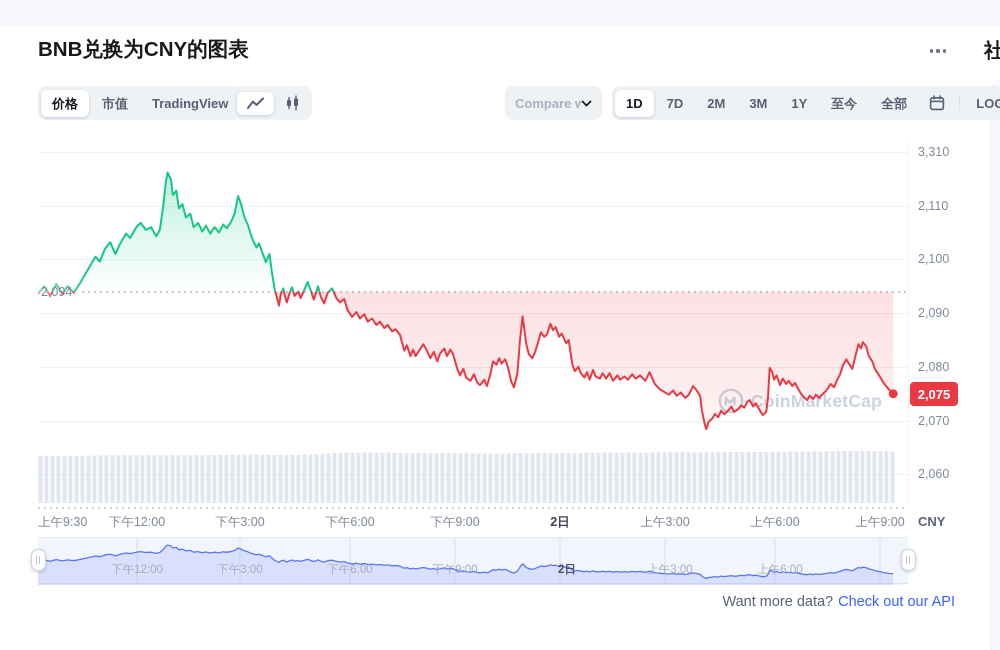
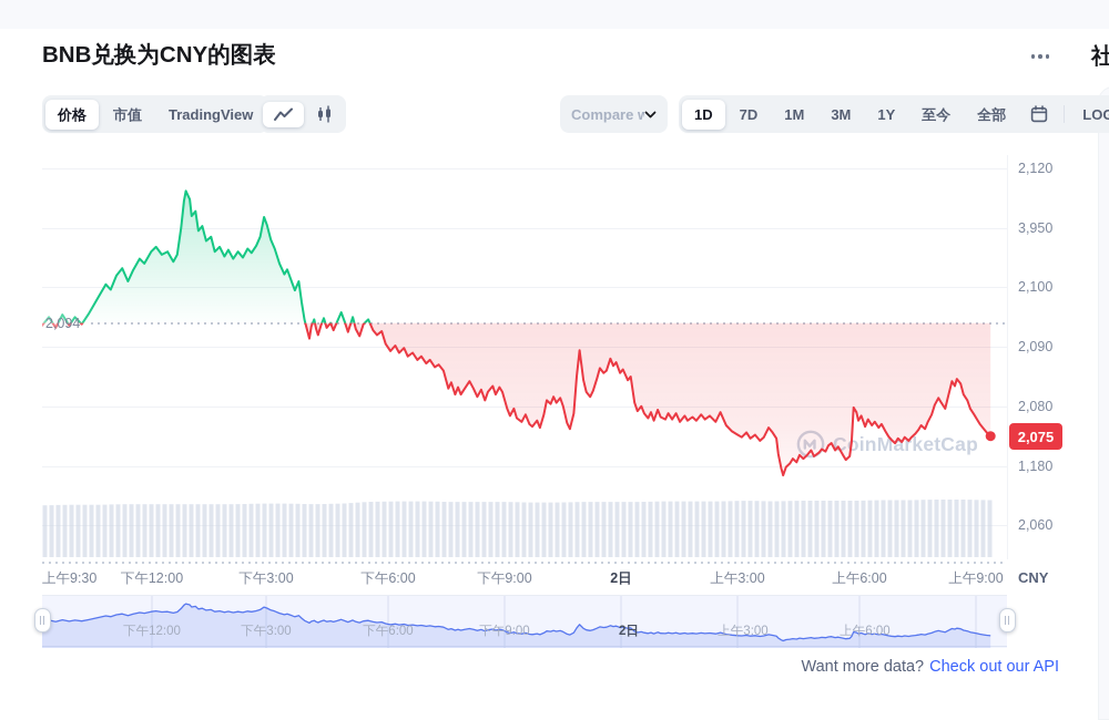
  BNB兑换为CNY的图表
  社
  价格
  市值
  TradingView
  Compare w
  1D
  7D
- 2M
+ 1M
  3M
  1Y
  至今
  全部
  LOG
- 3,310
+ 2,120
- 2,110
+ 3,950
  2,100
  2,090
  2,080
- 2,070
+ 1,180
  2,060
  oinMarketCap
  2,094
  2,075
  上午9:30
  下午12:00
  下午3:00
  下午6:00
  下午9:00
  2日
  上午3:00
  上午6:00
  上午9:00
  CNY
  下午12:00
  下午3:00
  下午6:00
  下午9:00
  2日
  上午3:00
  上午6:00
  Want more data? Check out our API
